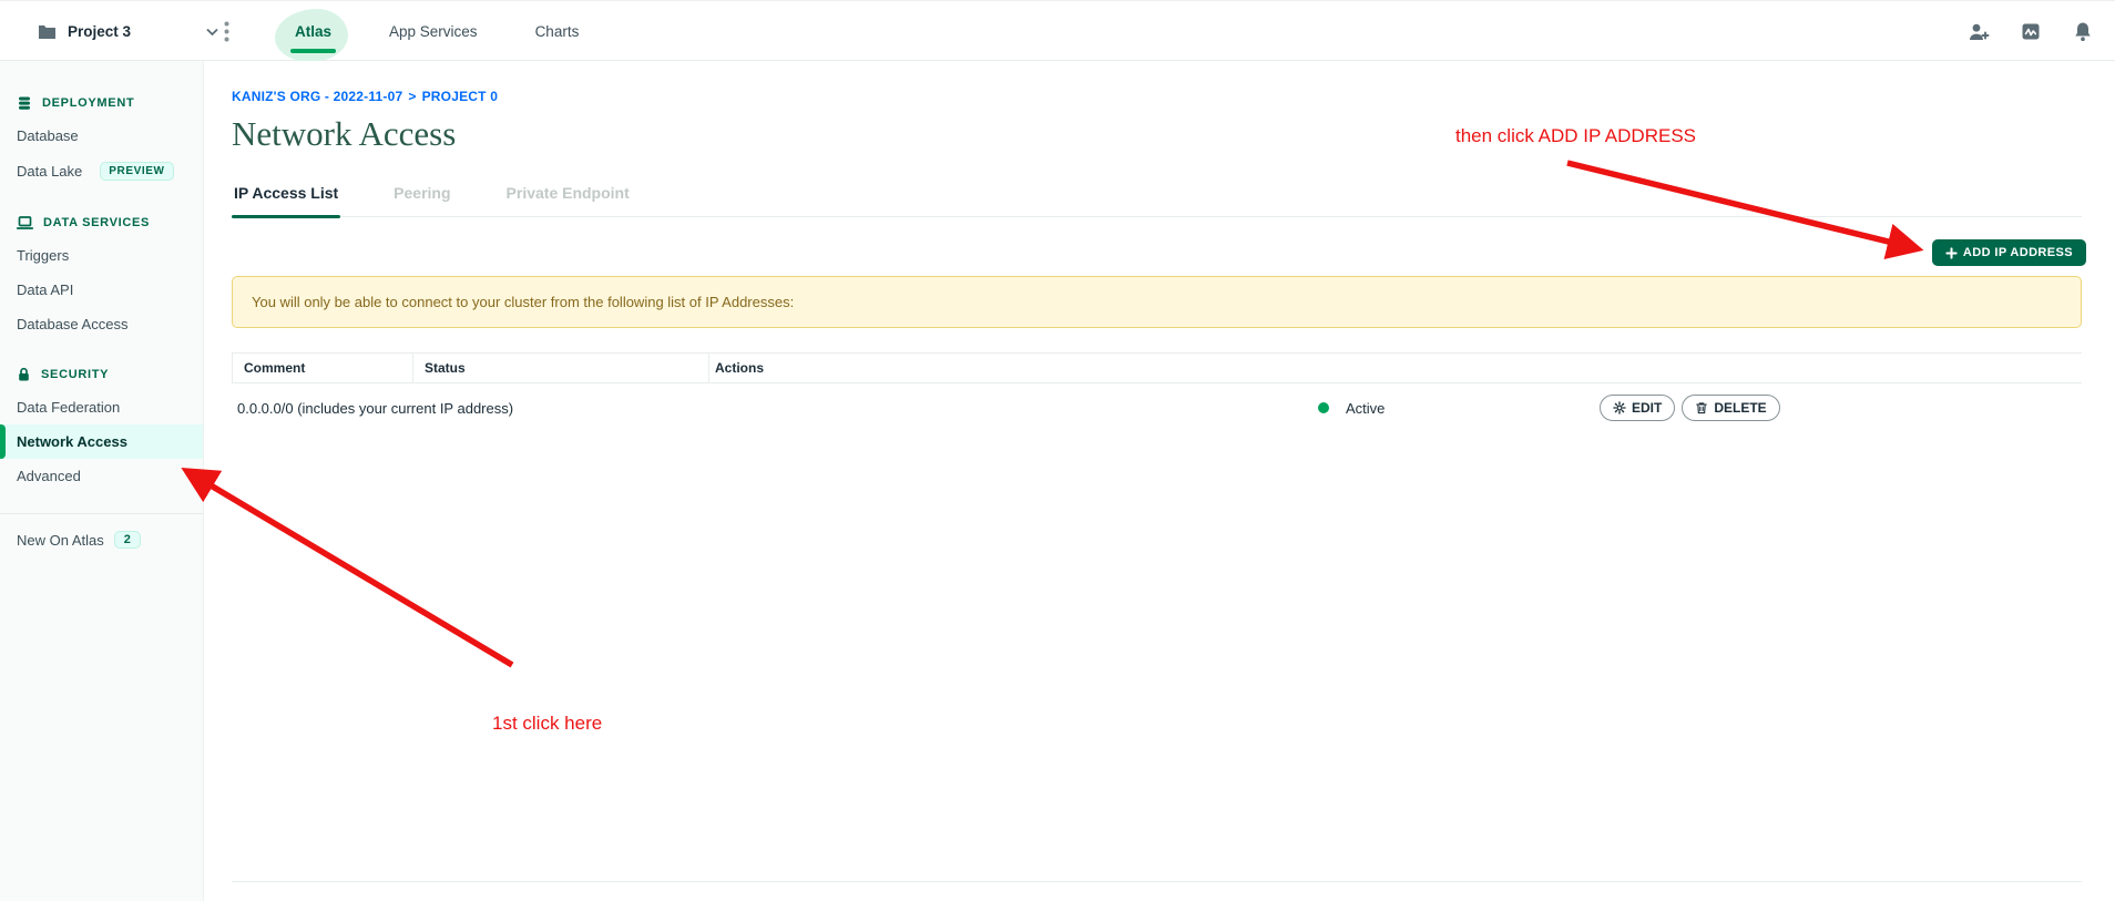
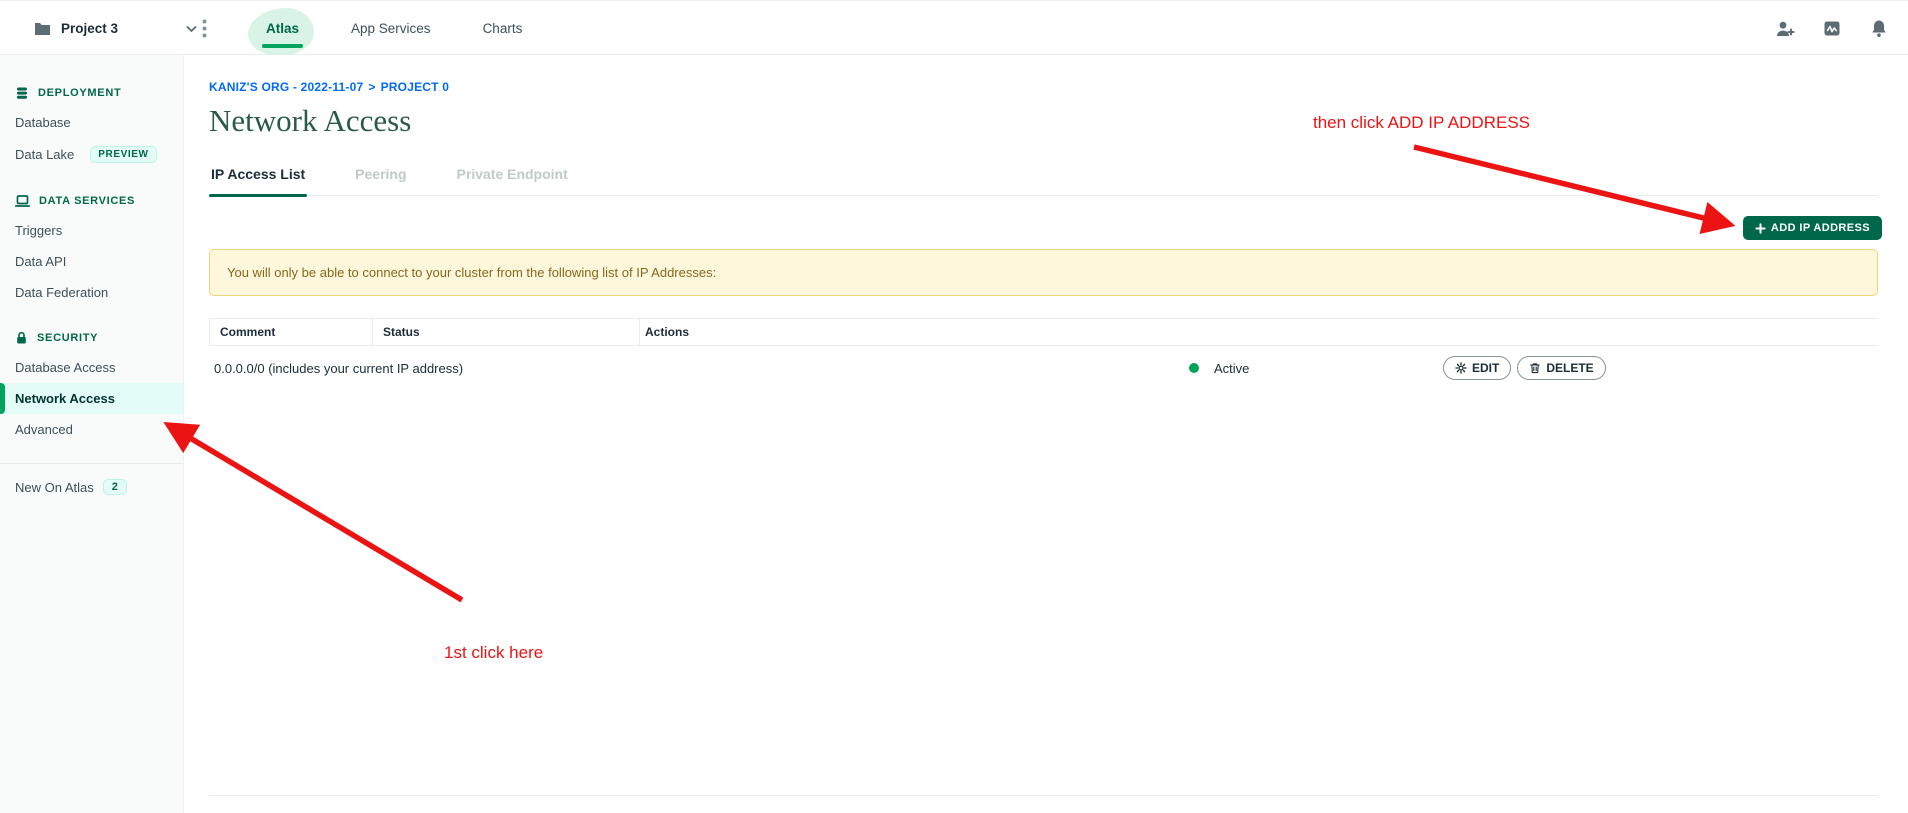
  Project 3
  Atlas
  App Services
  Charts
  DEPLOYMENT
  Database
  Data Lake
  PREVIEW
  DATA SERVICES
  Triggers
  Data API
- Database Access
+ Data Federation
  SECURITY
- Data Federation
+ Database Access
  Network Access
  Advanced
  New On Atlas
  2
  KANIZ'S ORG - 2022-11-07 > PROJECT 0
  Network Access
  IP Access List
  Peering
  Private Endpoint
  ADD IP ADDRESS
  You will only be able to connect to your cluster from the following list of IP Addresses:
  Comment
  Status
  Actions
  0.0.0.0/0 (includes your current IP address)
  Active
  EDIT
  DELETE
  then click ADD IP ADDRESS
  1st click here
